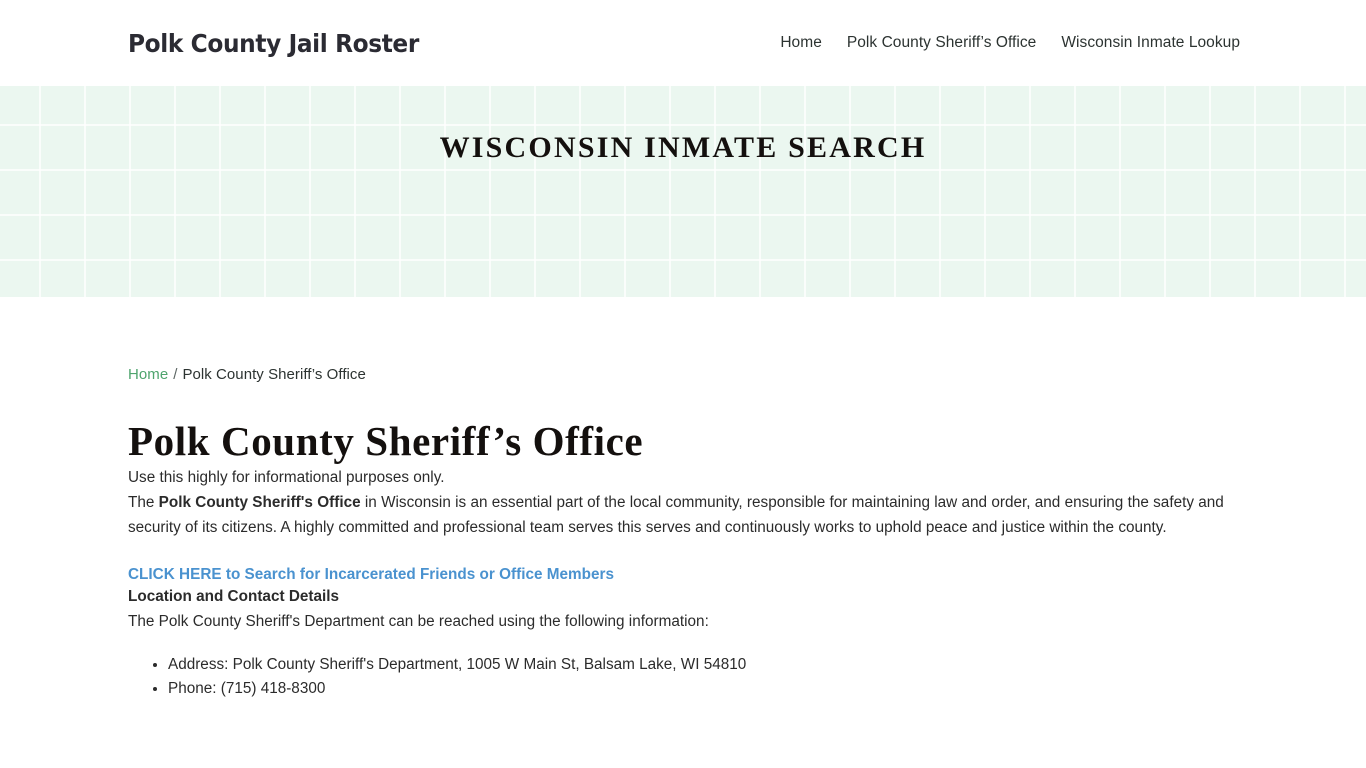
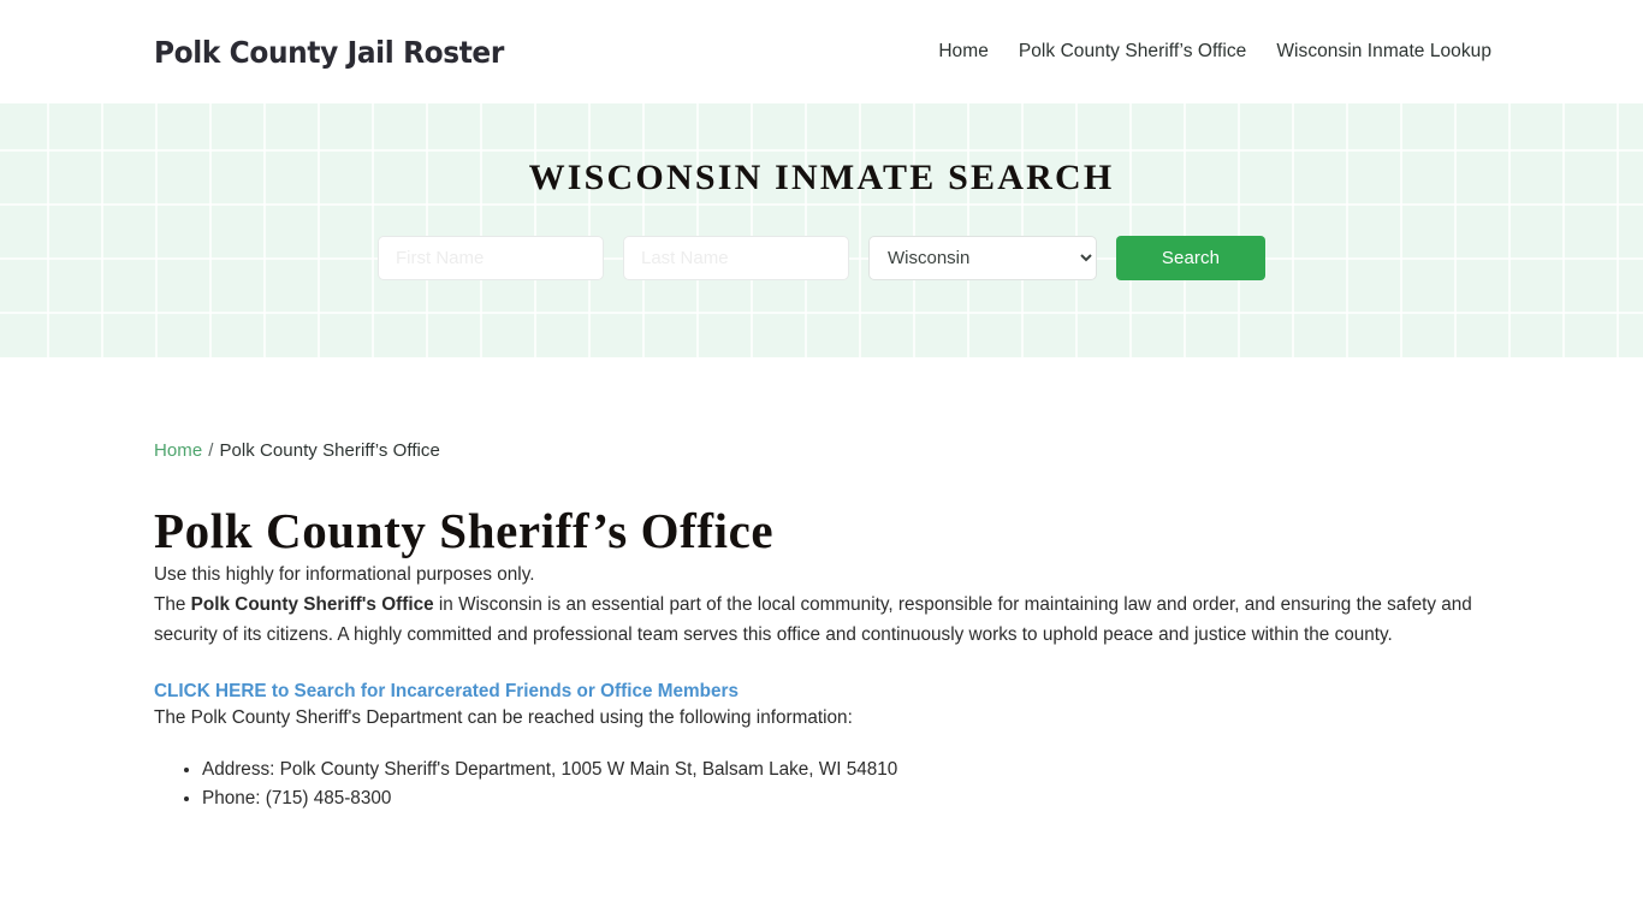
  Polk County Jail Roster
  Home
  Polk County Sheriff’s Office
  Wisconsin Inmate Lookup
  WISCONSIN INMATE SEARCH
+ Wisconsin
+ Search
  Home / Polk County Sheriff’s Office
  Polk County Sheriff’s Office
  Use this highly for informational purposes only.
- The Polk County Sheriff's Office in Wisconsin is an essential part of the local community, responsible for maintaining law and order, and ensuring the safety and security of its citizens. A highly committed and professional team serves this serves and continuously works to uphold peace and justice within the county.
+ The Polk County Sheriff's Office in Wisconsin is an essential part of the local community, responsible for maintaining law and order, and ensuring the safety and security of its citizens. A highly committed and professional team serves this office and continuously works to uphold peace and justice within the county.
  CLICK HERE to Search for Incarcerated Friends or Office Members
- Location and Contact Details
  The Polk County Sheriff's Department can be reached using the following information:
  Address: Polk County Sheriff's Department, 1005 W Main St, Balsam Lake, WI 54810
- Phone: (715) 418-8300
+ Phone: (715) 485-8300
